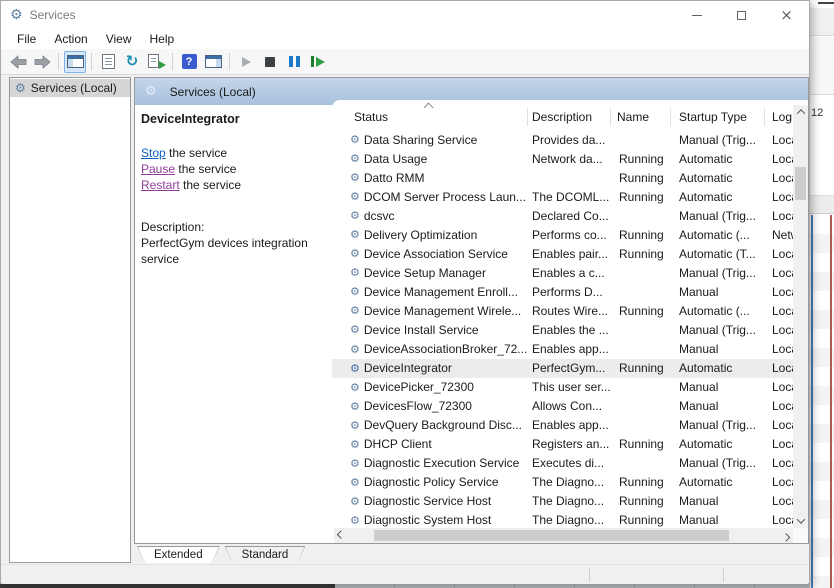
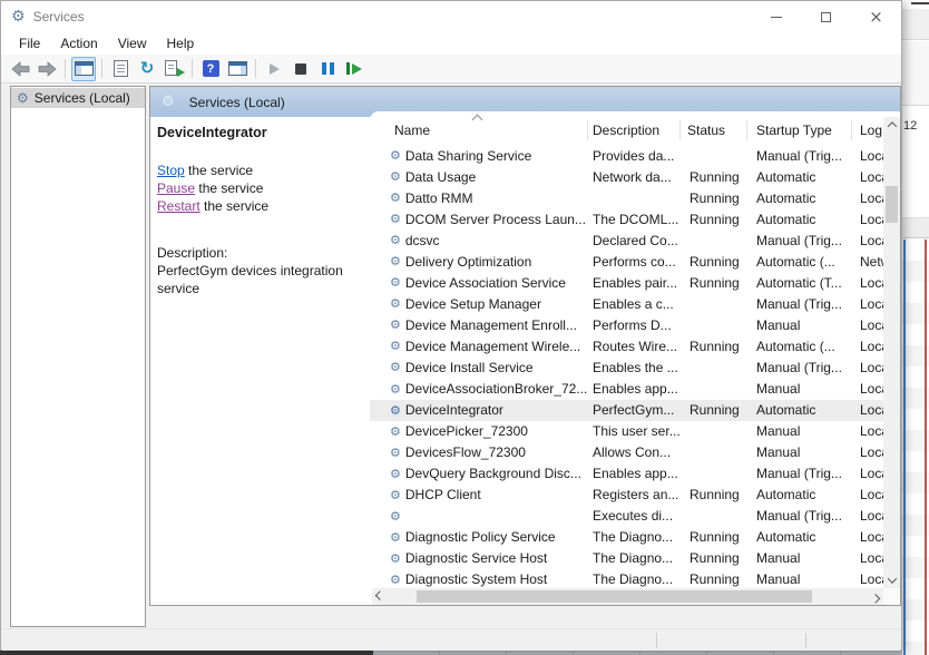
  12
  ⚙
  Services
  ×
  File
  Action
  View
  Help
  ↻
  ?
  ⚙
  Services (Local)
  ⚙
  Services (Local)
  DeviceIntegrator
  Stop the service
  Pause the service
  Restart the service
  Description:
  PerfectGym devices integration service
- Status
+ Name
  Description
- Name
+ Status
  Startup Type
  Log
  ⚙
  Data Sharing Service
  Provides da...
  Manual (Trig...
  Loc
  ⚙
  Data Usage
  Network da...
  Running
  Automatic
  Loc
  ⚙
  Datto RMM
  Running
  Automatic
  Loc
  ⚙
  DCOM Server Process Laun...
  The DCOML...
  Running
  Automatic
  Loc
  ⚙
  dcsvc
  Declared Co...
  Manual (Trig...
  Loc
  ⚙
  Delivery Optimization
  Performs co...
  Running
  Automatic (...
  Net
  ⚙
  Device Association Service
  Enables pair...
  Running
  Automatic (T...
  Loc
  ⚙
  Device Setup Manager
  Enables a c...
  Manual (Trig...
  Loc
  ⚙
  Device Management Enroll...
  Performs D...
  Manual
  Loc
  ⚙
  Device Management Wirele...
  Routes Wire...
  Running
  Automatic (...
  Loc
  ⚙
  Device Install Service
  Enables the ...
  Manual (Trig...
  Loc
  ⚙
  DeviceAssociationBroker_72...
  Enables app...
  Manual
  Loc
  ⚙
  DeviceIntegrator
  PerfectGym...
  Running
  Automatic
  Loc
  ⚙
  DevicePicker_72300
  This user ser...
  Manual
  Loc
  ⚙
  DevicesFlow_72300
  Allows Con...
  Manual
  Loc
  ⚙
  DevQuery Background Disc...
  Enables app...
  Manual (Trig...
  Loc
  ⚙
  DHCP Client
  Registers an...
  Running
  Automatic
  Loc
  ⚙
- Diagnostic Execution Service
  Executes di...
  Manual (Trig...
  Loc
  ⚙
  Diagnostic Policy Service
  The Diagno...
  Running
  Automatic
  Loc
  ⚙
  Diagnostic Service Host
  The Diagno...
  Running
  Manual
  Loc
  ⚙
  Diagnostic System Host
  The Diagno...
  Running
  Manual
  Loc
- Extended
- Standard
